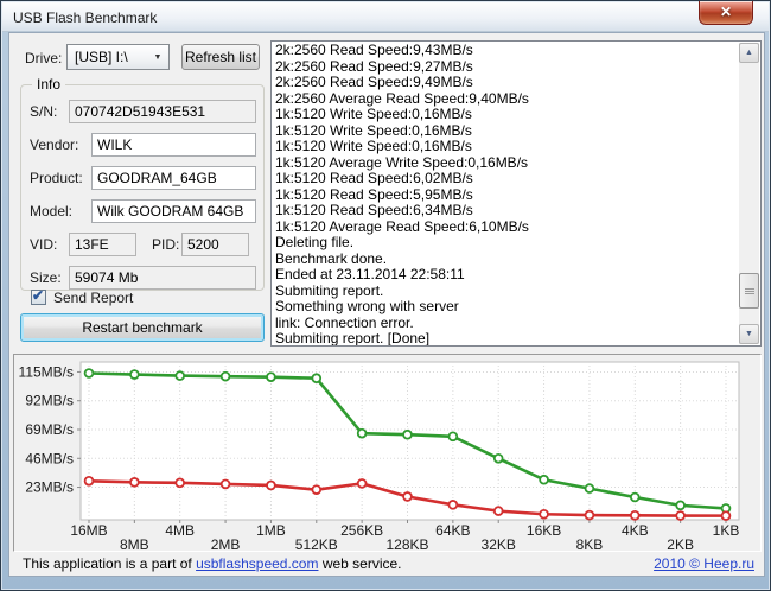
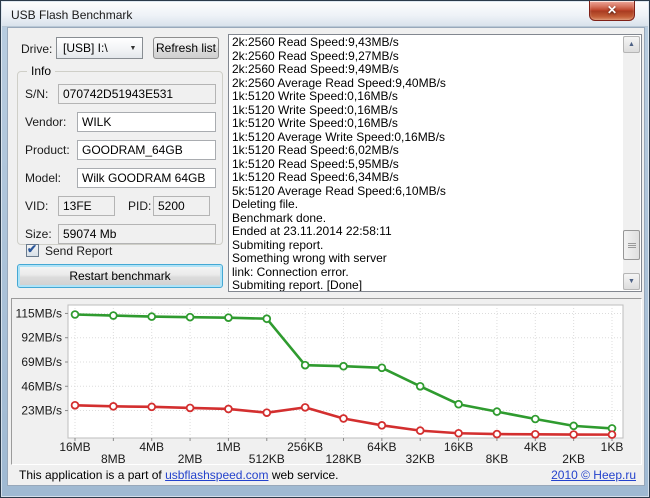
  USB Flash Benchmark
  ✕
  Drive:
  [USB] I:\
  Refresh list
  Info
  S/N:
  070742D51943E531
  Vendor:
  WILK
  Product:
  GOODRAM_64GB
  Model:
  Wilk GOODRAM 64GB
  VID:
  13FE
  PID:
  5200
  Size:
  59074 Mb
  ✔
  Send Report
  Restart benchmark
  2k:2560 Read Speed:9,43MB/s
  2k:2560 Read Speed:9,27MB/s
  2k:2560 Read Speed:9,49MB/s
  2k:2560 Average Read Speed:9,40MB/s
  1k:5120 Write Speed:0,16MB/s
  1k:5120 Write Speed:0,16MB/s
  1k:5120 Write Speed:0,16MB/s
  1k:5120 Average Write Speed:0,16MB/s
  1k:5120 Read Speed:6,02MB/s
  1k:5120 Read Speed:5,95MB/s
  1k:5120 Read Speed:6,34MB/s
- 1k:5120 Average Read Speed:6,10MB/s
+ 5k:5120 Average Read Speed:6,10MB/s
  Deleting file.
  Benchmark done.
  Ended at 23.11.2014 22:58:11
  Submiting report.
  Something wrong with server
  link: Connection error.
  Submiting report. [Done]
  23MB/s
  46MB/s
  69MB/s
  92MB/s
  115MB/s
  16MB
  8MB
  4MB
  2MB
  1MB
  512KB
  256KB
  128KB
  64KB
  32KB
  16KB
  8KB
  4KB
  2KB
  1KB
  This application is a part of usbflashspeed.com web service.
  2010 © Heep.ru
